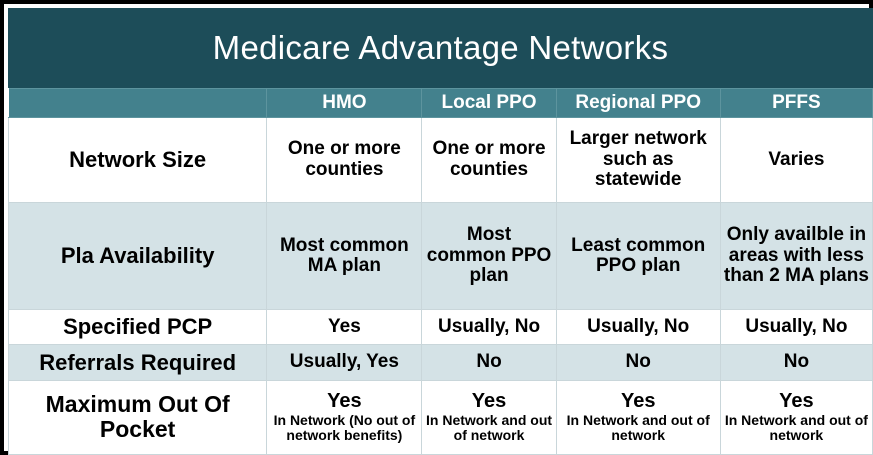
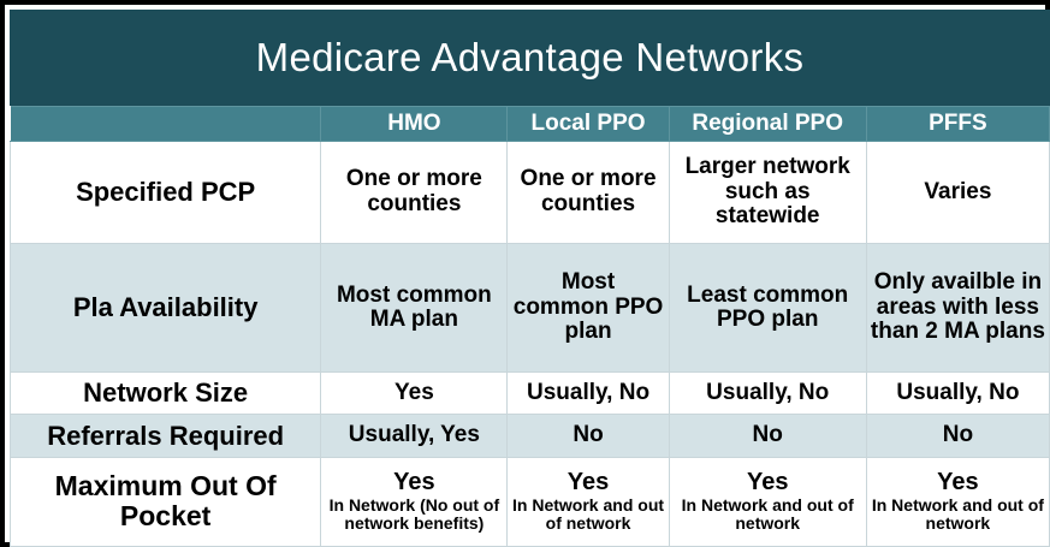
  Medicare Advantage Networks
  	HMO	Local PPO	Regional PPO	PFFS
- Network Size	One or more counties	One or more counties	Larger network such as statewide	Varies
+ Specified PCP	One or more counties	One or more counties	Larger network such as statewide	Varies
  Pla Availability	Most common MA plan	Most common PPO plan	Least common PPO plan	Only availble in areas with less than 2 MA plans
- Specified PCP	Yes	Usually, No	Usually, No	Usually, No
+ Network Size	Yes	Usually, No	Usually, No	Usually, No
  Referrals Required	Usually, Yes	No	No	No
  Maximum Out Of Pocket	Yes In Network (No out of network benefits)	Yes In Network and out of network	Yes In Network and out of network	Yes In Network and out of network
